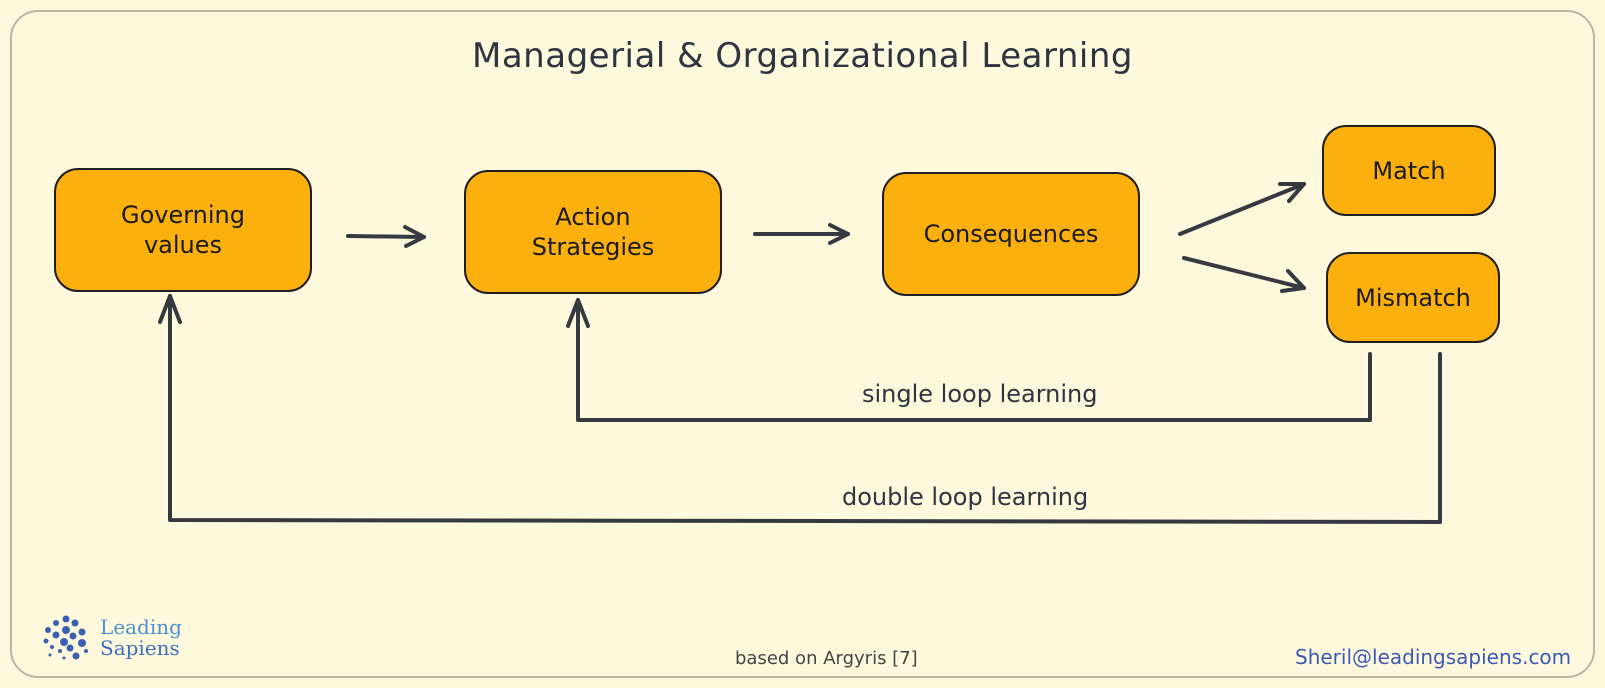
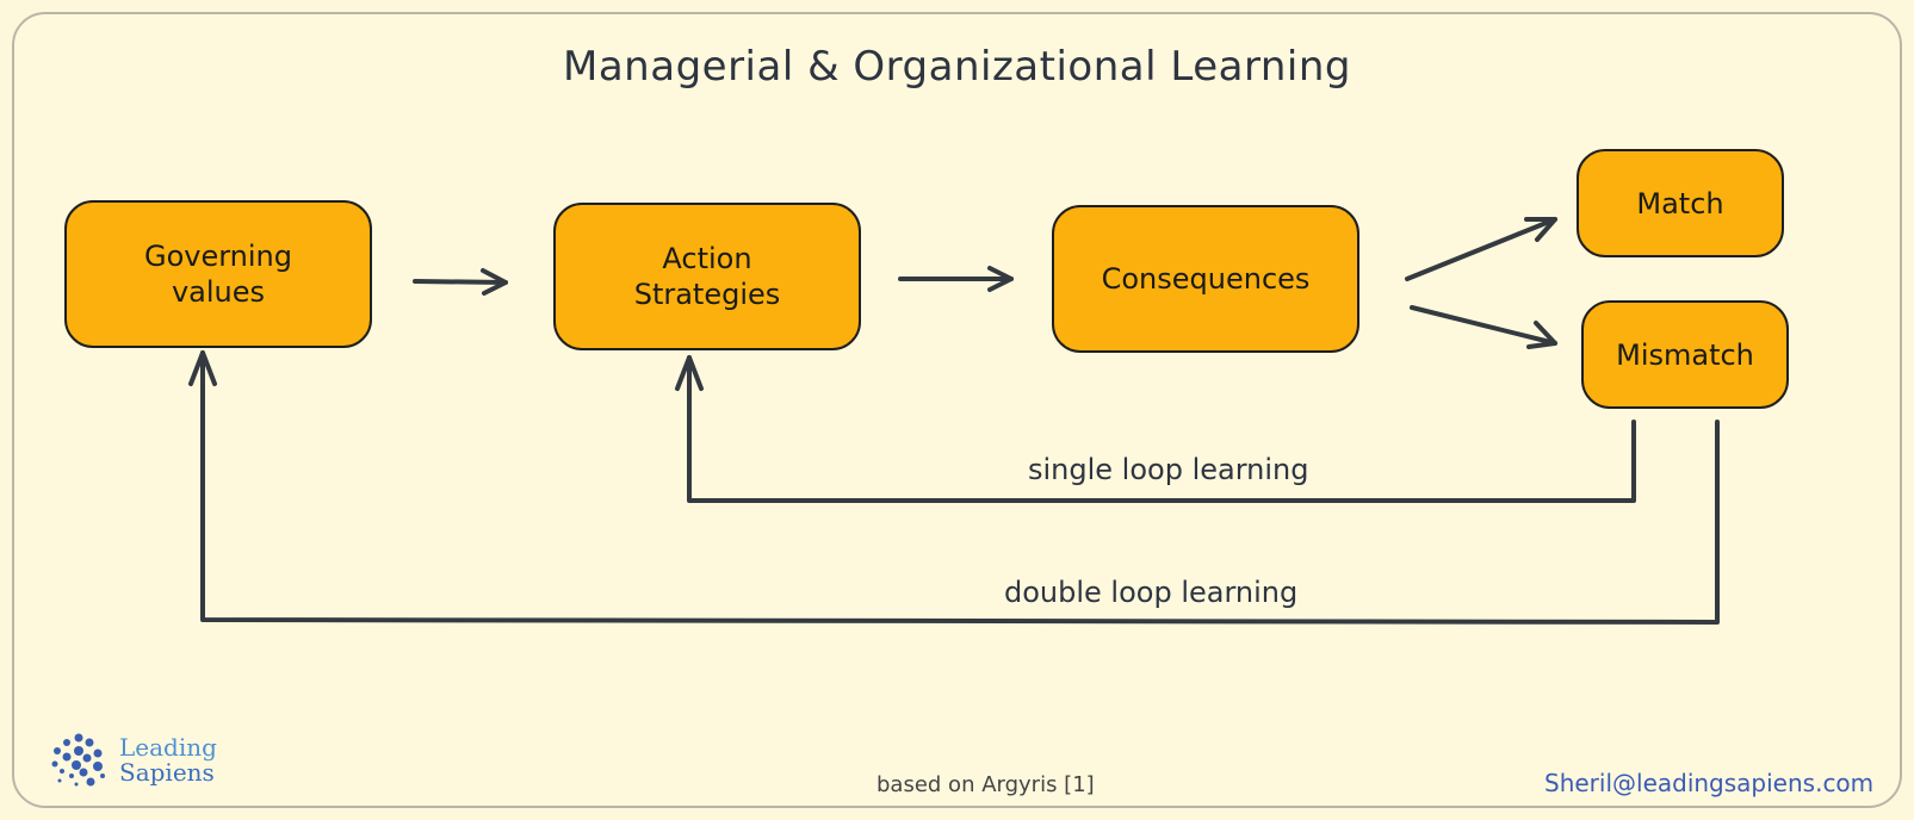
  Managerial & Organizational Learning
  Governing
  values
  Action
  Strategies
  Consequences
  Match
  Mismatch
  single loop learning
  double loop learning
  Leading
  Sapiens
- based on Argyris [7]
+ based on Argyris [1]
  Sheril@leadingsapiens.com
